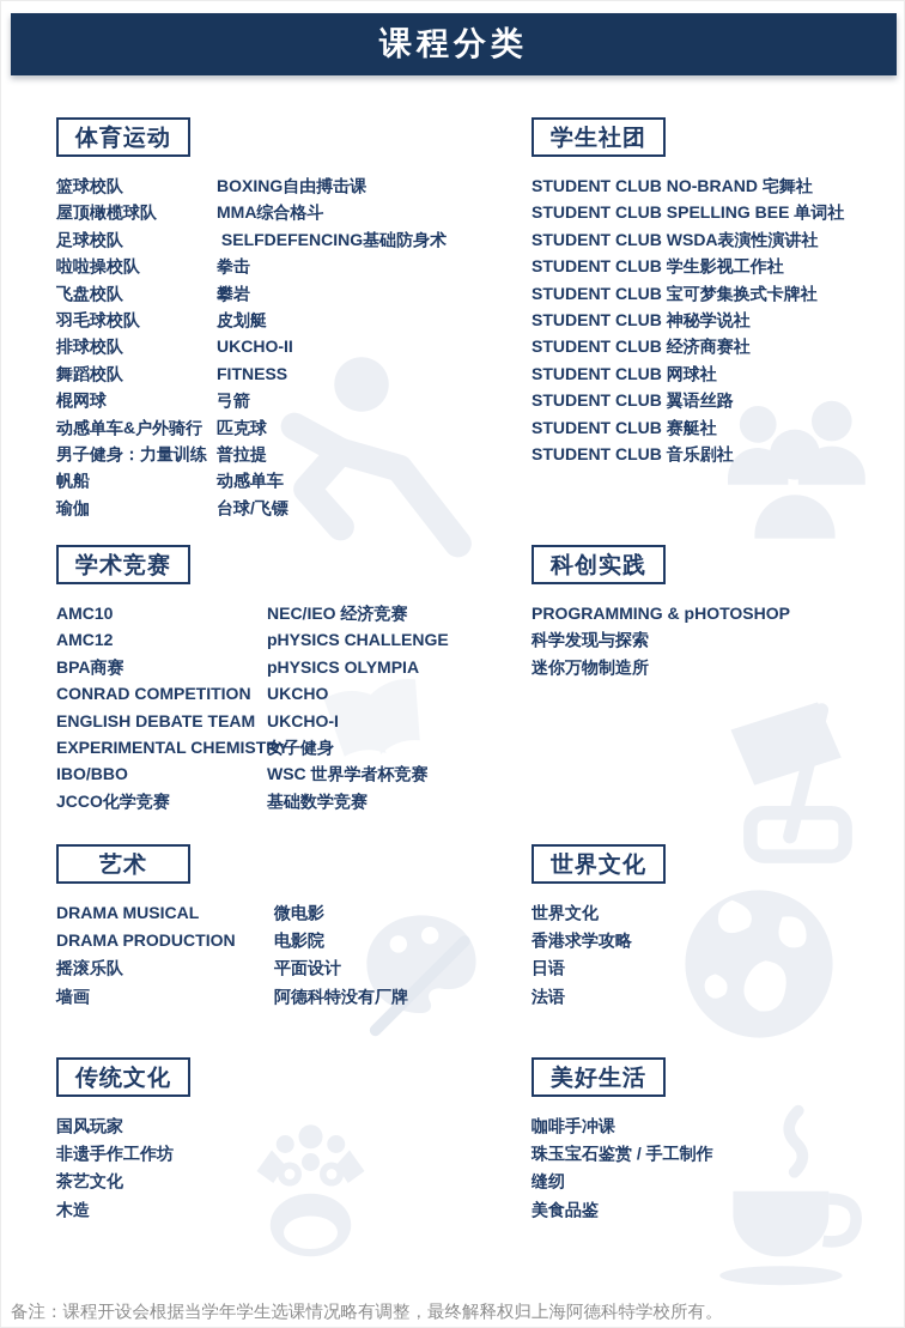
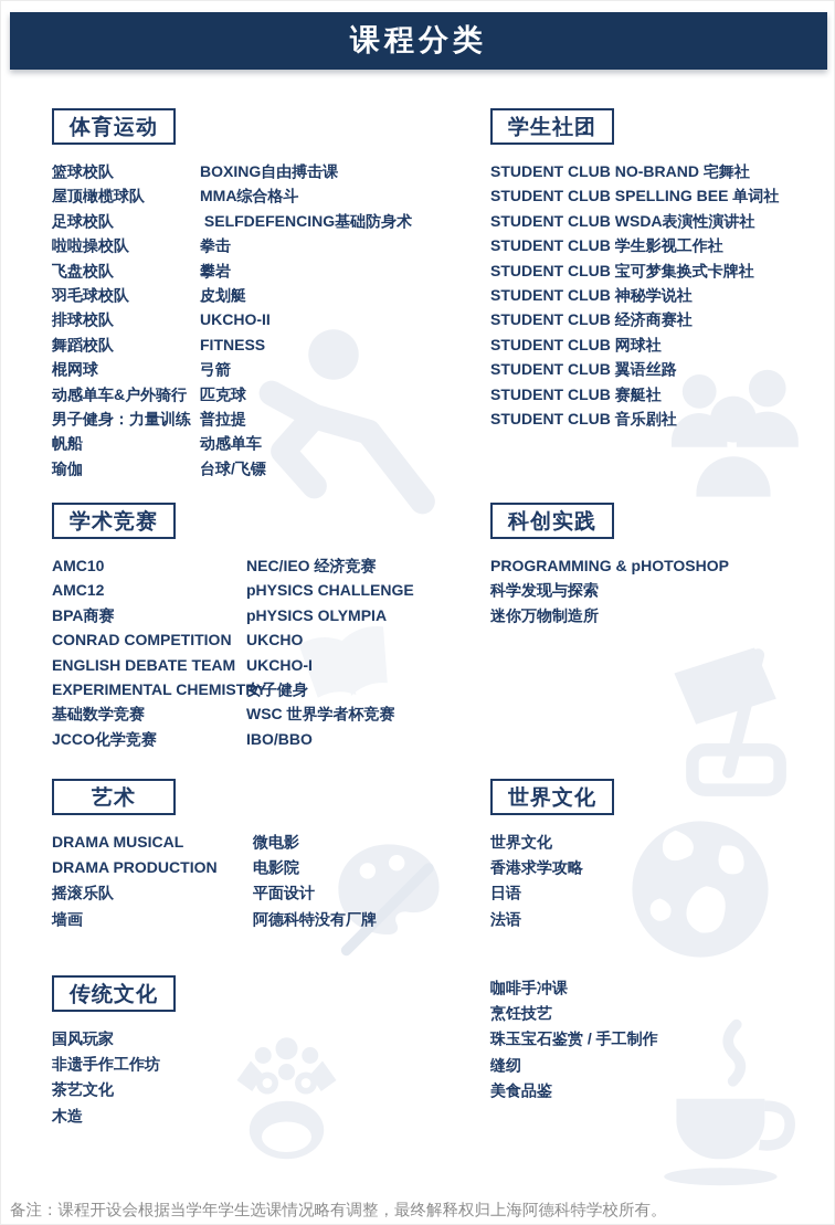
  课程分类
  体育运动
  篮球校队
  屋顶橄榄球队
  足球校队
  啦啦操校队
  飞盘校队
  羽毛球校队
  排球校队
  舞蹈校队
  棍网球
  动感单车&户外骑行
  男子健身：力量训练
  帆船
  瑜伽
  BOXING自由搏击课
  MMA综合格斗
  SELFDEFENCING基础防身术
  拳击
  攀岩
  皮划艇
  UKCHO-II
  FITNESS
  弓箭
  匹克球
  普拉提
  动感单车
  台球/飞镖
  学生社团
  STUDENT CLUB NO-BRAND 宅舞社
  STUDENT CLUB SPELLING BEE 单词社
  STUDENT CLUB WSDA表演性演讲社
  STUDENT CLUB 学生影视工作社
  STUDENT CLUB 宝可梦集换式卡牌社
  STUDENT CLUB 神秘学说社
  STUDENT CLUB 经济商赛社
  STUDENT CLUB 网球社
  STUDENT CLUB 翼语丝路
  STUDENT CLUB 赛艇社
  STUDENT CLUB 音乐剧社
  学术竞赛
  AMC10
  AMC12
  BPA商赛
  CONRAD COMPETITION
  ENGLISH DEBATE TEAM
  EXPERIMENTAL CHEMIST
- IBO/BBO
+ 基础数学竞赛
  JCCO化学竞赛
  NEC/IEO 经济竞赛
  pHYSICS CHALLENGE
  pHYSICS OLYMPIA
  UKCHO
  UKCHO-I
  女子健身
  WSC 世界学者杯竞赛
- 基础数学竞赛
+ IBO/BBO
  科创实践
  PROGRAMMING & pHOTOSHOP
  科学发现与探索
  迷你万物制造所
  艺术
  DRAMA MUSICAL
  DRAMA PRODUCTION
  摇滚乐队
  墙画
  微电影
  电影院
  平面设计
  阿德科特没有厂牌
  世界文化
  世界文化
  香港求学攻略
  日语
  法语
  传统文化
  国风玩家
  非遗手作工作坊
  茶艺文化
  木造
- 美好生活
  咖啡手冲课
+ 烹饪技艺
  珠玉宝石鉴赏 / 手工制作
  缝纫
  美食品鉴
  备注：课程开设会根据当学年学生选课情况略有调整，最终解释权归上海阿德科特学校所有。
